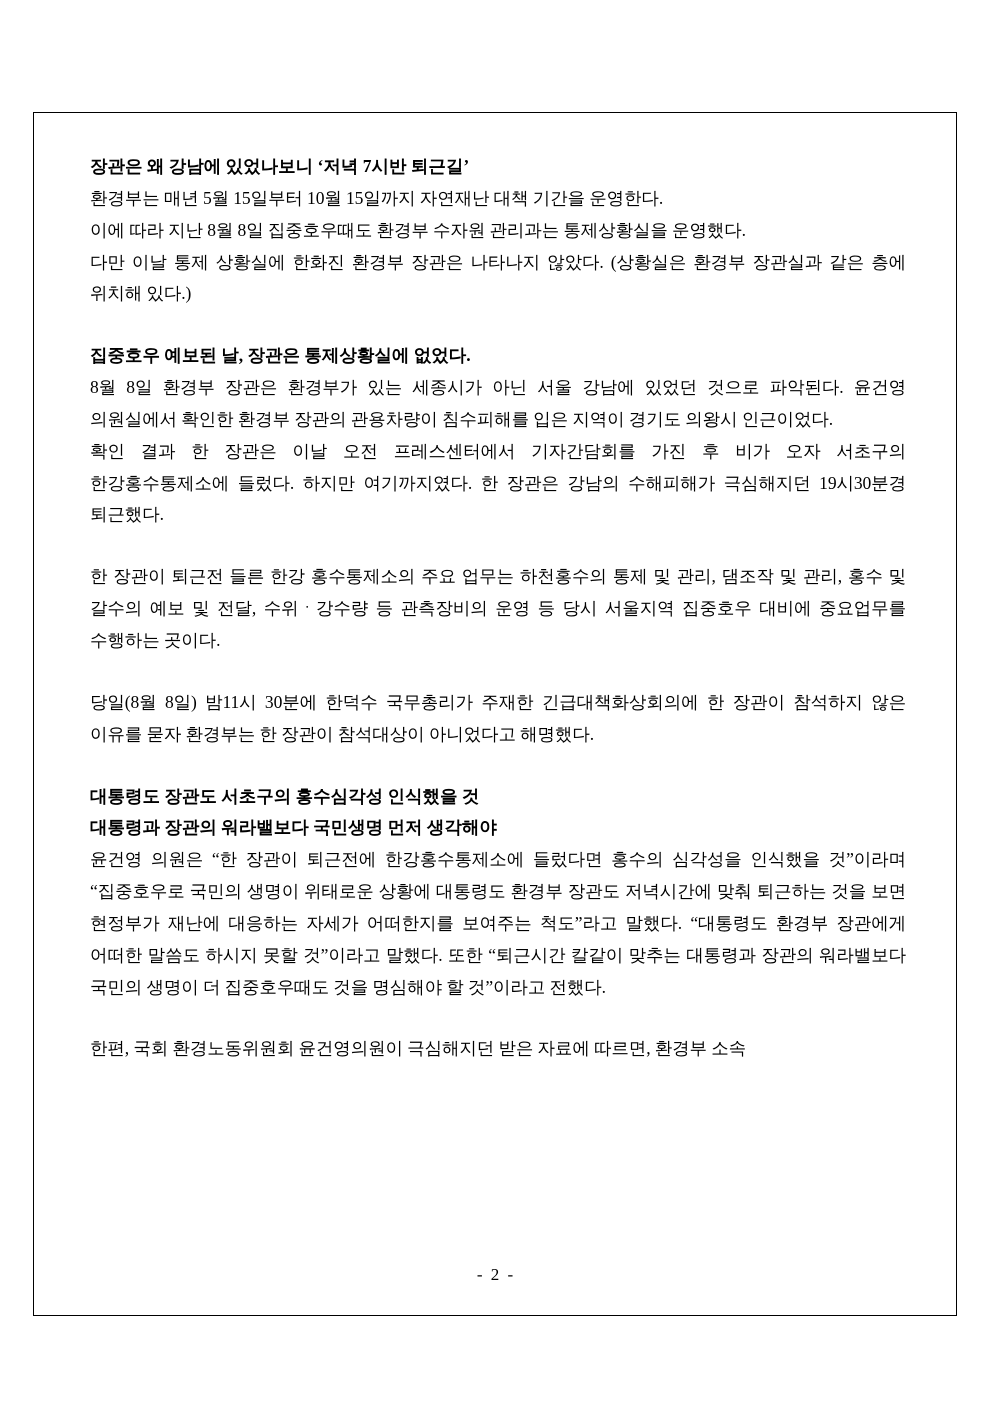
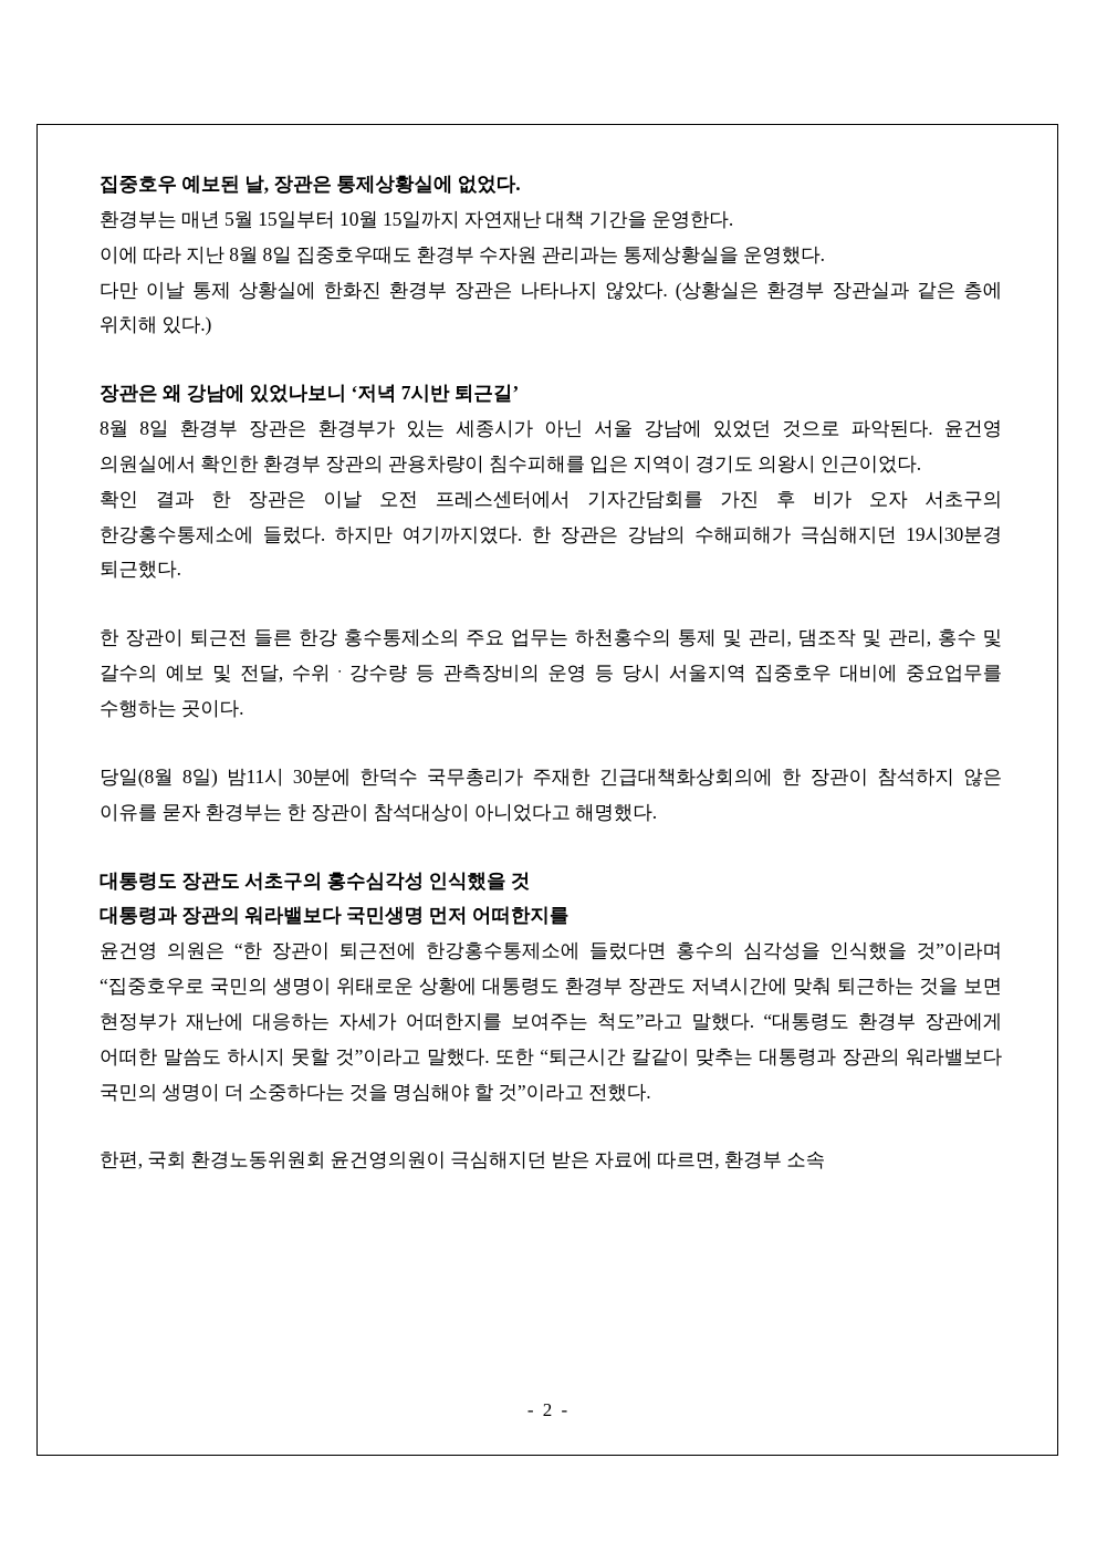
- 장관은 왜 강남에 있었나보니 ‘저녁 7시반 퇴근길’
+ 집중호우 예보된 날, 장관은 통제상황실에 없었다.
  환경부는 매년 5월 15일부터 10월 15일까지 자연재난 대책 기간을 운영한다.
  이에 따라 지난 8월 8일 집중호우때도 환경부 수자원 관리과는 통제상황실을 운영했다.
  다만 이날 통제 상황실에 한화진 환경부 장관은 나타나지 않았다. (상황실은 환경부 장관실과 같은 층에 위치해 있다.)
- 집중호우 예보된 날, 장관은 통제상황실에 없었다.
+ 장관은 왜 강남에 있었나보니 ‘저녁 7시반 퇴근길’
  8월 8일 환경부 장관은 환경부가 있는 세종시가 아닌 서울 강남에 있었던 것으로 파악된다. 윤건영 의원실에서 확인한 환경부 장관의 관용차량이 침수피해를 입은 지역이 경기도 의왕시 인근이었다.
  확인 결과 한 장관은 이날 오전 프레스센터에서 기자간담회를 가진 후 비가 오자 서초구의 한강홍수통제소에 들렀다. 하지만 여기까지였다. 한 장관은 강남의 수해피해가 극심해지던 19시30분경 퇴근했다.
  한 장관이 퇴근전 들른 한강 홍수통제소의 주요 업무는 하천홍수의 통제 및 관리, 댐조작 및 관리, 홍수 및 갈수의 예보 및 전달, 수위ㆍ강수량 등 관측장비의 운영 등 당시 서울지역 집중호우 대비에 중요업무를 수행하는 곳이다.
  당일(8월 8일) 밤11시 30분에 한덕수 국무총리가 주재한 긴급대책화상회의에 한 장관이 참석하지 않은 이유를 묻자 환경부는 한 장관이 참석대상이 아니었다고 해명했다.
  대통령도 장관도 서초구의 홍수심각성 인식했을 것
- 대통령과 장관의 워라밸보다 국민생명 먼저 생각해야
+ 대통령과 장관의 워라밸보다 국민생명 먼저 어떠한지를
- 윤건영 의원은 “한 장관이 퇴근전에 한강홍수통제소에 들렀다면 홍수의 심각성을 인식했을 것”이라며 “집중호우로 국민의 생명이 위태로운 상황에 대통령도 환경부 장관도 저녁시간에 맞춰 퇴근하는 것을 보면 현정부가 재난에 대응하는 자세가 어떠한지를 보여주는 척도”라고 말했다. “대통령도 환경부 장관에게 어떠한 말씀도 하시지 못할 것”이라고 말했다. 또한 “퇴근시간 칼같이 맞추는 대통령과 장관의 워라밸보다 국민의 생명이 더 집중호우때도 것을 명심해야 할 것”이라고 전했다.
+ 윤건영 의원은 “한 장관이 퇴근전에 한강홍수통제소에 들렀다면 홍수의 심각성을 인식했을 것”이라며 “집중호우로 국민의 생명이 위태로운 상황에 대통령도 환경부 장관도 저녁시간에 맞춰 퇴근하는 것을 보면 현정부가 재난에 대응하는 자세가 어떠한지를 보여주는 척도”라고 말했다. “대통령도 환경부 장관에게 어떠한 말씀도 하시지 못할 것”이라고 말했다. 또한 “퇴근시간 칼같이 맞추는 대통령과 장관의 워라밸보다 국민의 생명이 더 소중하다는 것을 명심해야 할 것”이라고 전했다.
  한편, 국회 환경노동위원회 윤건영의원이 극심해지던 받은 자료에 따르면, 환경부 소속
  - 2 -
